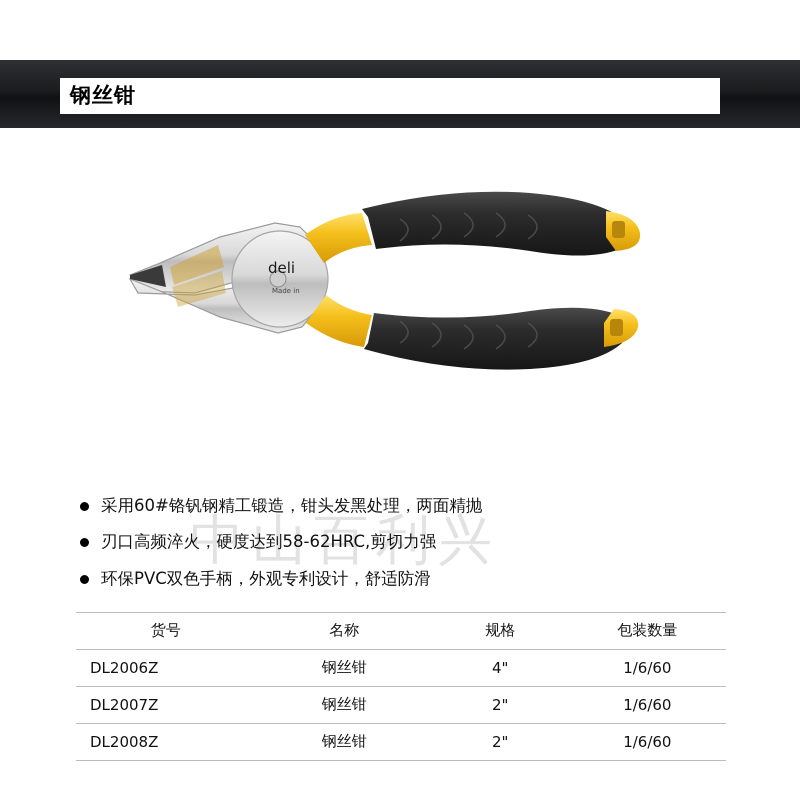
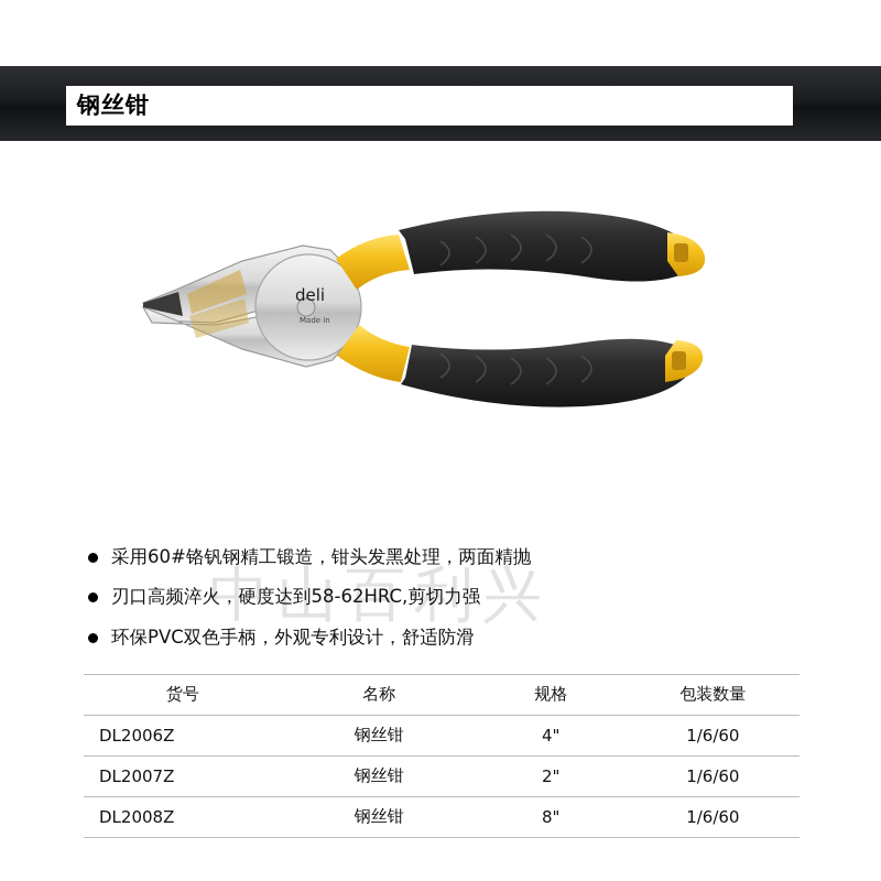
  钢丝钳
  中山百利兴
  deli
  Made in
  采用60#铬钒钢精工锻造，钳头发黑处理，两面精抛
  刃口高频淬火，硬度达到58-62HRC,剪切力强
  环保PVC双色手柄，外观专利设计，舒适防滑
  货号	名称	规格	包装数量
  DL2006Z	钢丝钳	4"	1/6/60
  DL2007Z	钢丝钳	2"	1/6/60
- DL2008Z	钢丝钳	2"	1/6/60
+ DL2008Z	钢丝钳	8"	1/6/60
